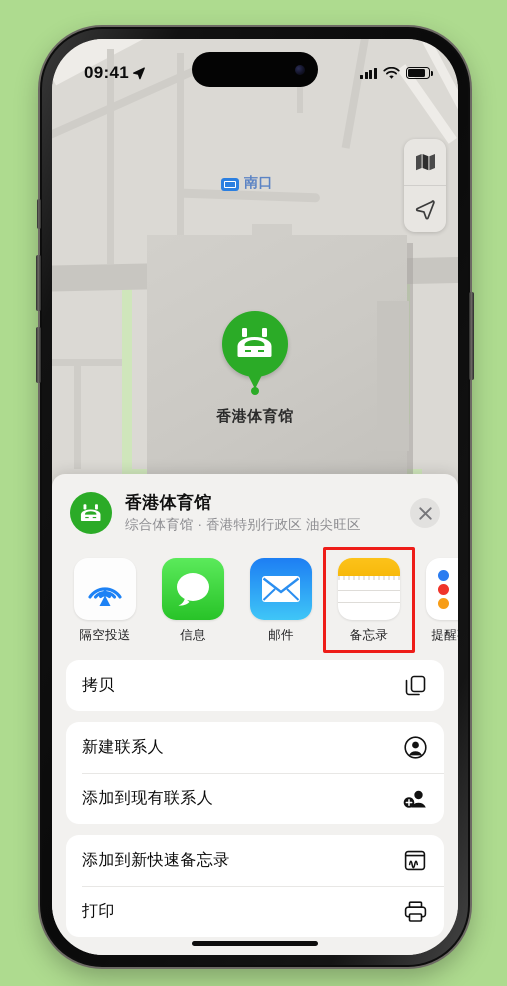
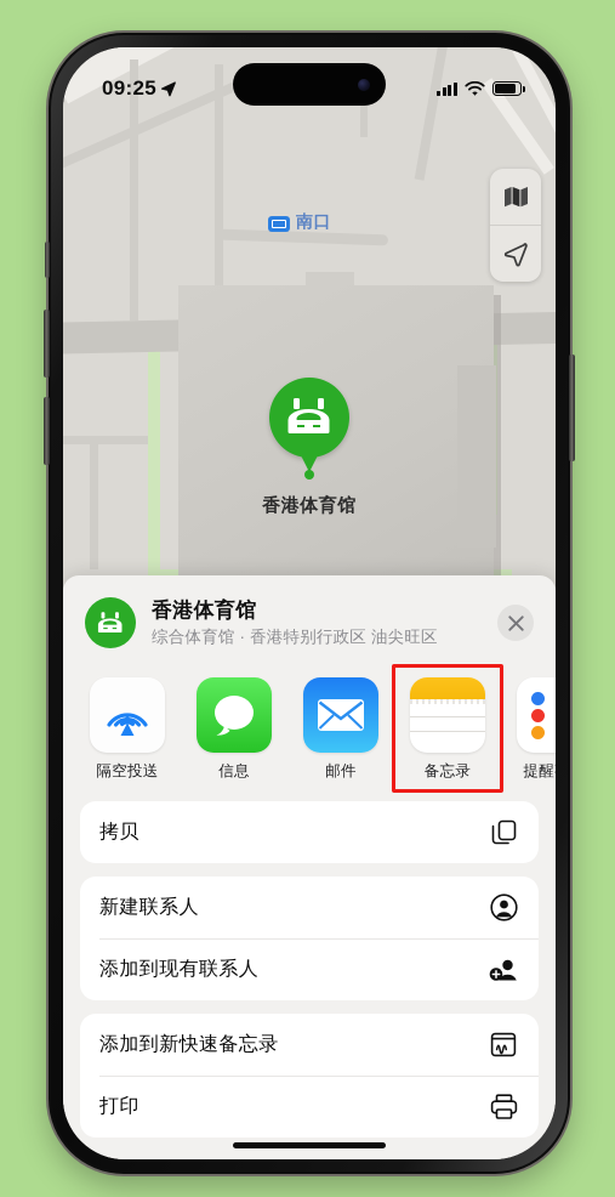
  南口
  香港体育馆
- 09:41
+ 09:25
  香港体育馆
  综合体育馆 · 香港特别行政区 油尖旺区
  隔空投送
  信息
  邮件
  备忘录
  拷贝
  新建联系人
  添加到现有联系人
  添加到新快速备忘录
  打印
